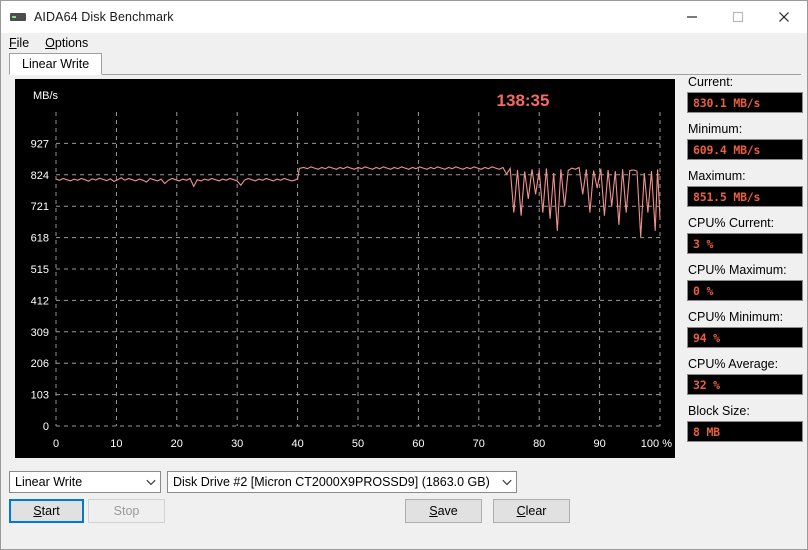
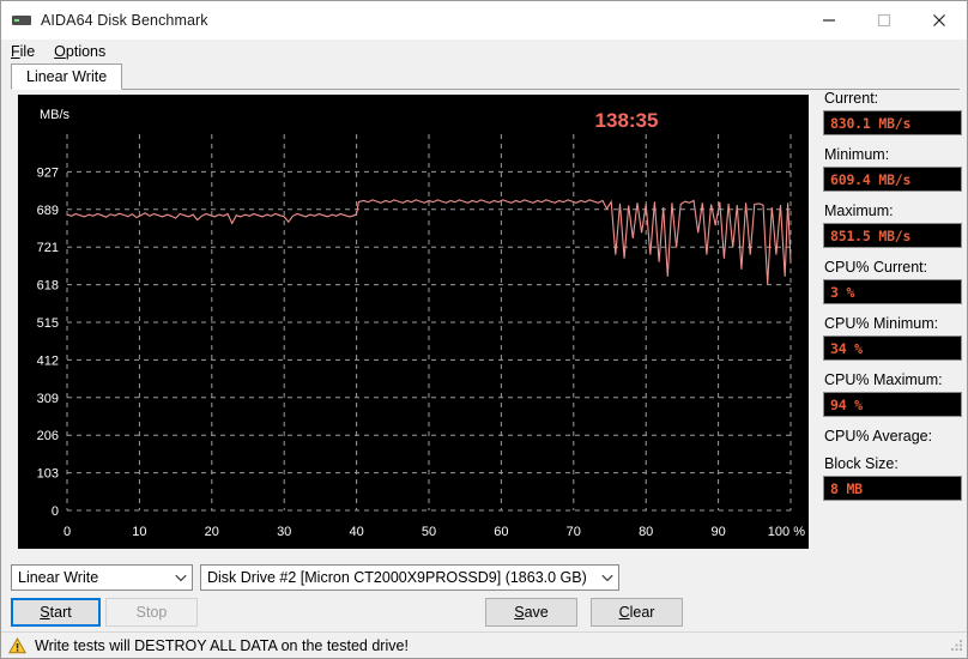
  AIDA64 Disk Benchmark
  File
  Options
  Linear Write
  0
  103
  206
  309
  412
  515
  618
  721
- 824
+ 689
  927
  0
  10
  20
  30
  40
  50
  60
  70
  80
  90
  100 %
  MB/s
  138:35
  Current:
  830.1 MB/s
  Minimum:
  609.4 MB/s
  Maximum:
  851.5 MB/s
  CPU% Current:
  3 %
- CPU% Maximum:
+ CPU% Minimum:
- 0 %
+ 34 %
- CPU% Minimum:
+ CPU% Maximum:
  94 %
  CPU% Average:
- 32 %
  Block Size:
  8 MB
  Linear Write
  Disk Drive #2 [Micron CT2000X9PROSSD9] (1863.0 GB)
  Start
  Stop
  Save
  Clear
+ Write tests will DESTROY ALL DATA on the tested drive!
